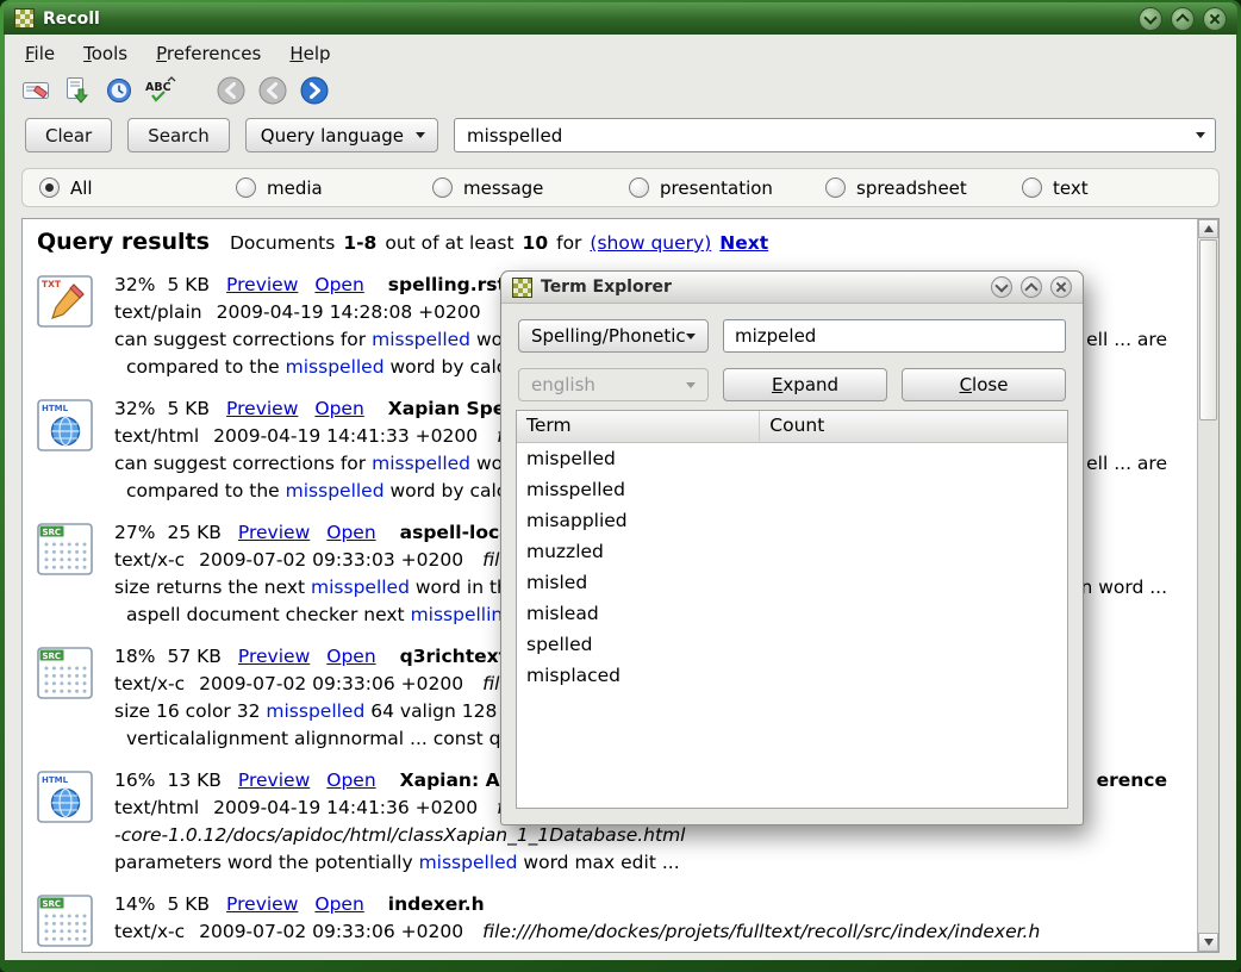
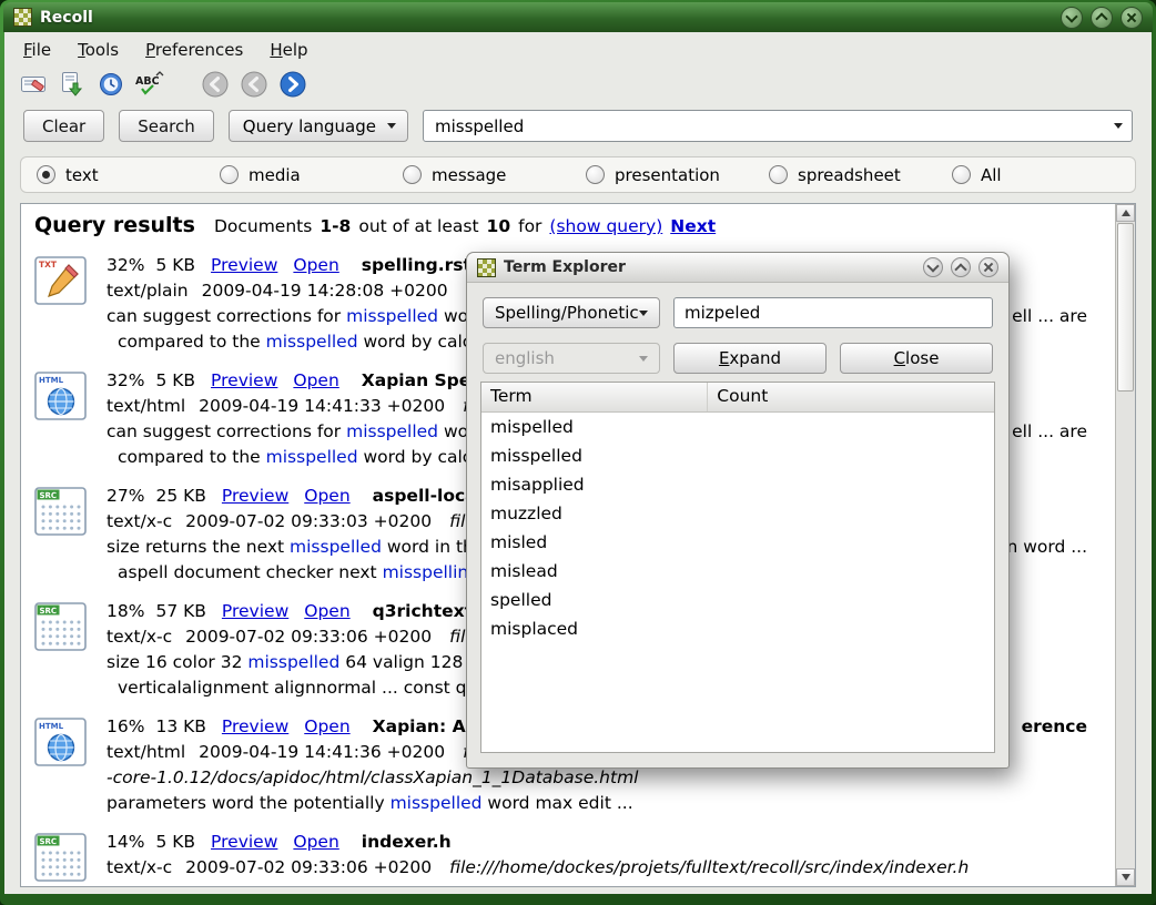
  Recoll
  File
  Tools
  Preferences
  Help
  ABC
  Clear
  Search
  Query language
  misspelled
- All
+ text
  media
  message
  presentation
  spreadsheet
- text
+ All
  Query results
  Documents
  1-8
  out of at least
  10
  for
  (show query)
  Next
  TXT
  32%
  5 KB
  Preview
  Open
  spelling.rs
  text/plain
  2009-04-19 14:28:08 +0200
  can suggest corrections for
  misspelled
  wo
  ell ... are
  compared to the
  misspelled
  word by cal
  HTML
  32%
  5 KB
  Preview
  Open
  text/html
  2009-04-19 14:41:33 +0200
  can suggest corrections for
  misspelled
  wo
  ell ... are
  compared to the
  misspelled
  word by cal
  SRC
  27%
  25 KB
  Preview
  Open
  aspell-loc
  text/x-c
  2009-07-02 09:33:03 +0200
  fil
  size returns the next
  misspelled
  word in t
  n word ...
  aspell document checker next
  misspellin
  SRC
  18%
  57 KB
  Preview
  Open
  q3richtex
  text/x-c
  2009-07-02 09:33:06 +0200
  fil
  size 16 color 32
  misspelled
  64 valign 128
  verticalalignment alignnormal ... const q
  HTML
  16%
  13 KB
  Preview
  Open
  Xapian: A
  erence
  text/html
  2009-04-19 14:41:36 +0200
  -core-1.0.12/docs/apidoc/html/classXapian_1_1Database.html
  parameters word the potentially
  misspelled
  word max edit ...
  SRC
  14%
  5 KB
  Preview
  Open
  indexer.h
  text/x-c
  2009-07-02 09:33:06 +0200
  file:///home/dockes/projets/fulltext/recoll/src/index/indexer.h
  Term Explorer
  Spelling/Phonetic
  mizpeled
  english
  Expand
  Close
  Term
  Count
  mispelled
  misspelled
  misapplied
  muzzled
  misled
  mislead
  spelled
  misplaced
